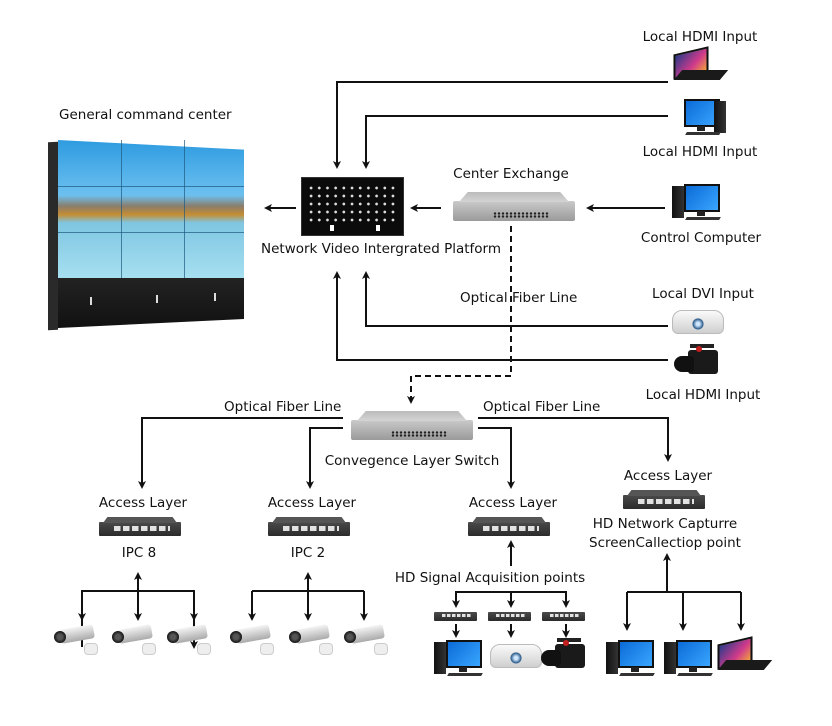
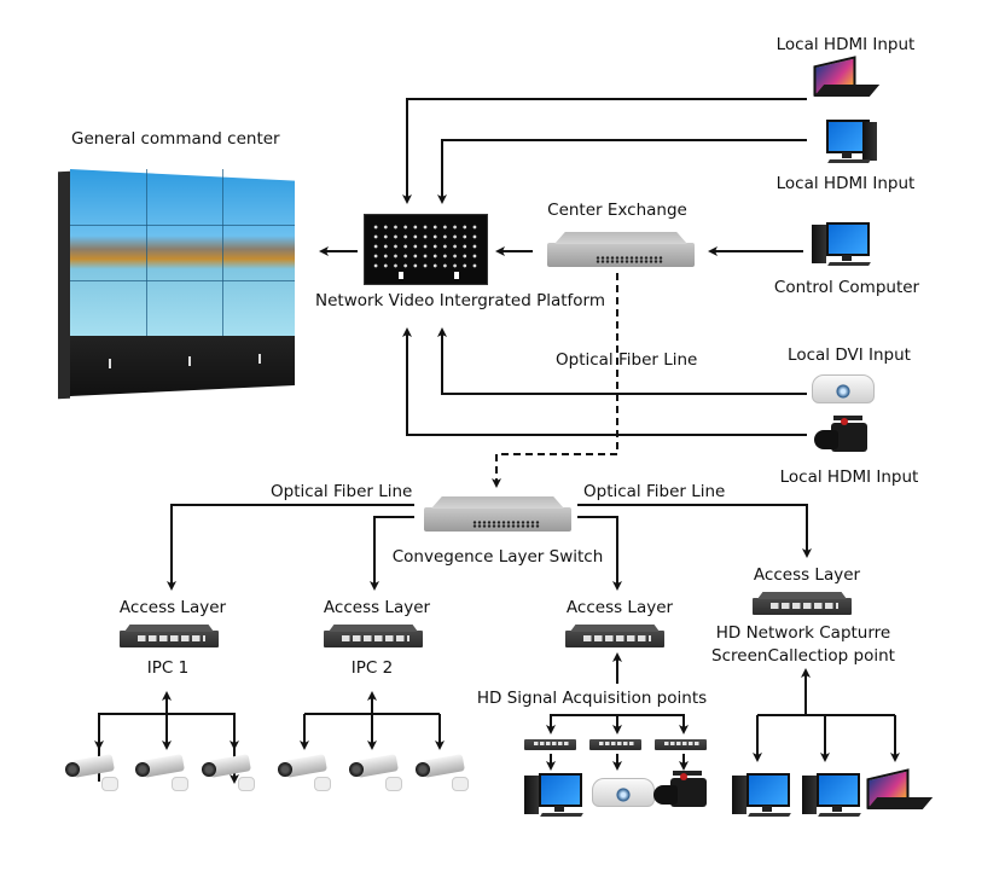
  General command center
  Network Video Intergrated Platform
  Center Exchange
  Local HDMI Input
  Local HDMI Input
  Control Computer
  Local DVI Input
  Local HDMI Input
  Optical Fiber Line
  Optical Fiber Line
  Optical Fiber Line
  Convegence Layer Switch
  Access Layer
  Access Layer
  Access Layer
  Access Layer
- IPC 8
+ IPC 1
  IPC 2
  HD Signal Acquisition points
  HD Network Capturre
  ScreenCallectiop point
